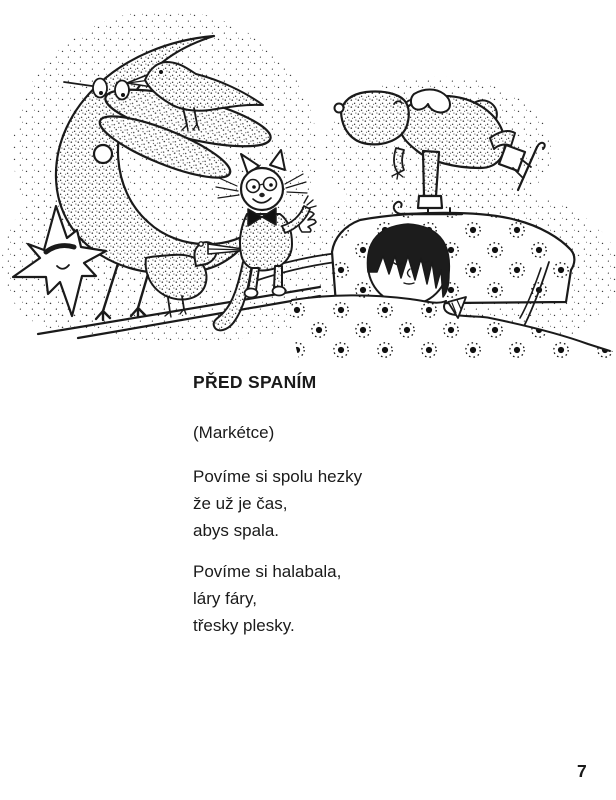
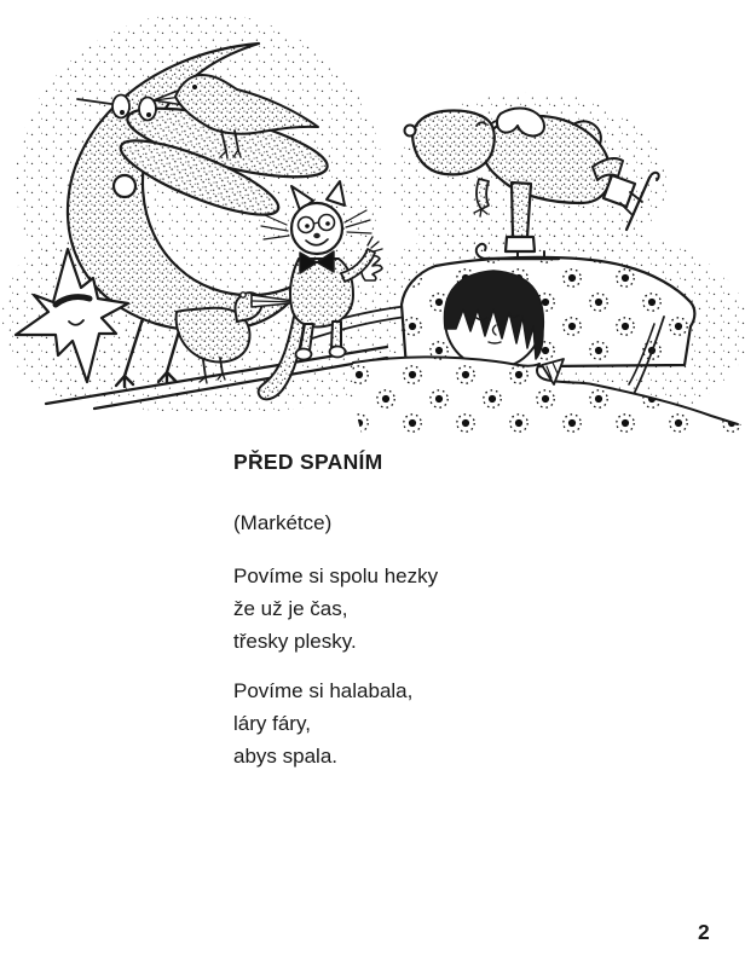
  PŘED SPANÍM
  (Markétce)
  Povíme si spolu hezky
  že už je čas,
- abys spala.
+ třesky plesky.
  Povíme si halabala,
  láry fáry,
- třesky plesky.
+ abys spala.
- 7
+ 2
